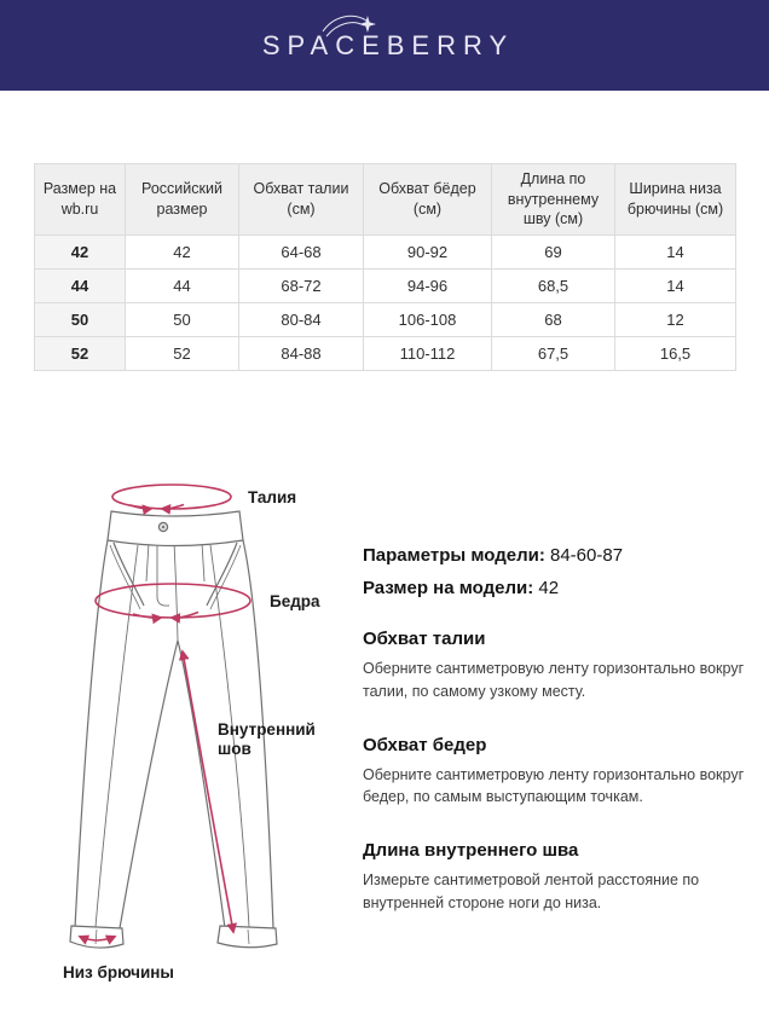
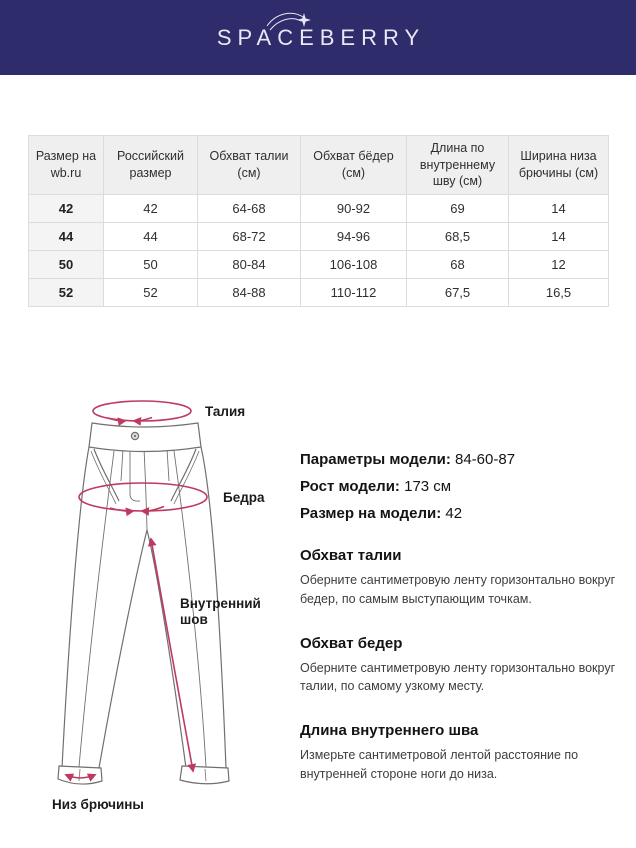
  SPACEBERRY
  Размер на wb.ru	Российский размер	Обхват талии (см)	Обхват бёдер (см)	Длина по внутреннему шву (см)	Ширина низа брючины (см)
  42	42	64-68	90-92	69	14
  44	44	68-72	94-96	68,5	14
  50	50	80-84	106-108	68	12
  52	52	84-88	110-112	67,5	16,5
  Талия
  Бедра
  Внутренний
  шов
  Низ брючины
  Параметры модели: 84-60-87
+ Рост модели: 173 см
  Размер на модели: 42
  Обхват талии
- Оберните сантиметровую ленту горизонтально вокруг талии, по самому узкому месту.
+ Оберните сантиметровую ленту горизонтально вокруг бедер, по самым выступающим точкам.
  Обхват бедер
- Оберните сантиметровую ленту горизонтально вокруг бедер, по самым выступающим точкам.
+ Оберните сантиметровую ленту горизонтально вокруг талии, по самому узкому месту.
  Длина внутреннего шва
  Измерьте сантиметровой лентой расстояние по внутренней стороне ноги до низа.
